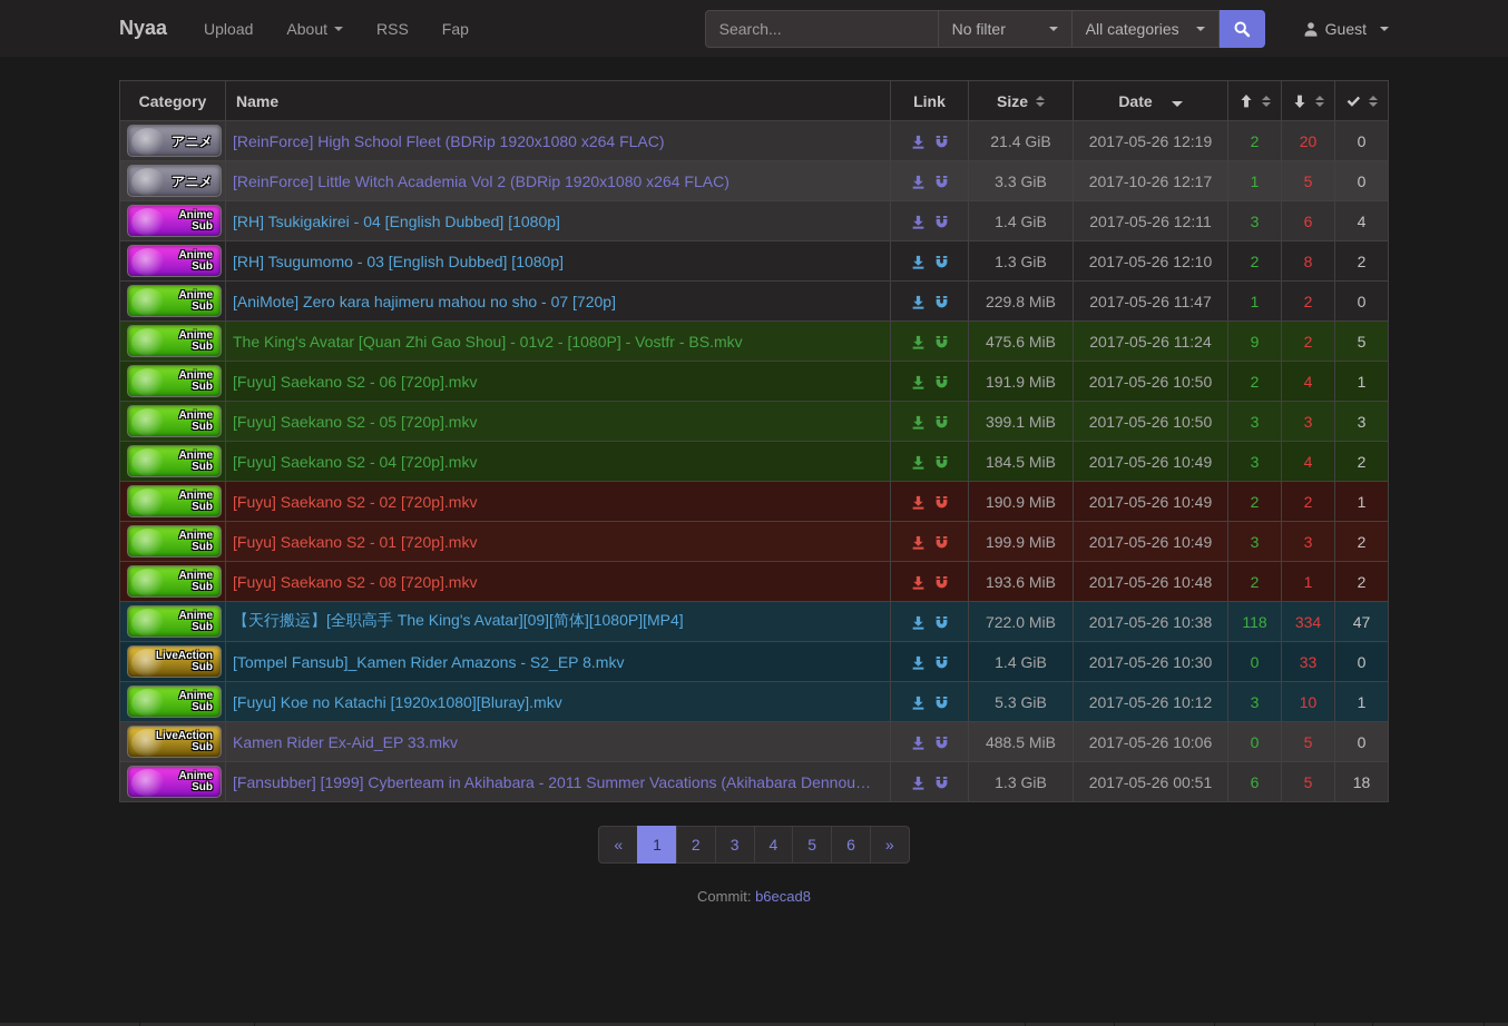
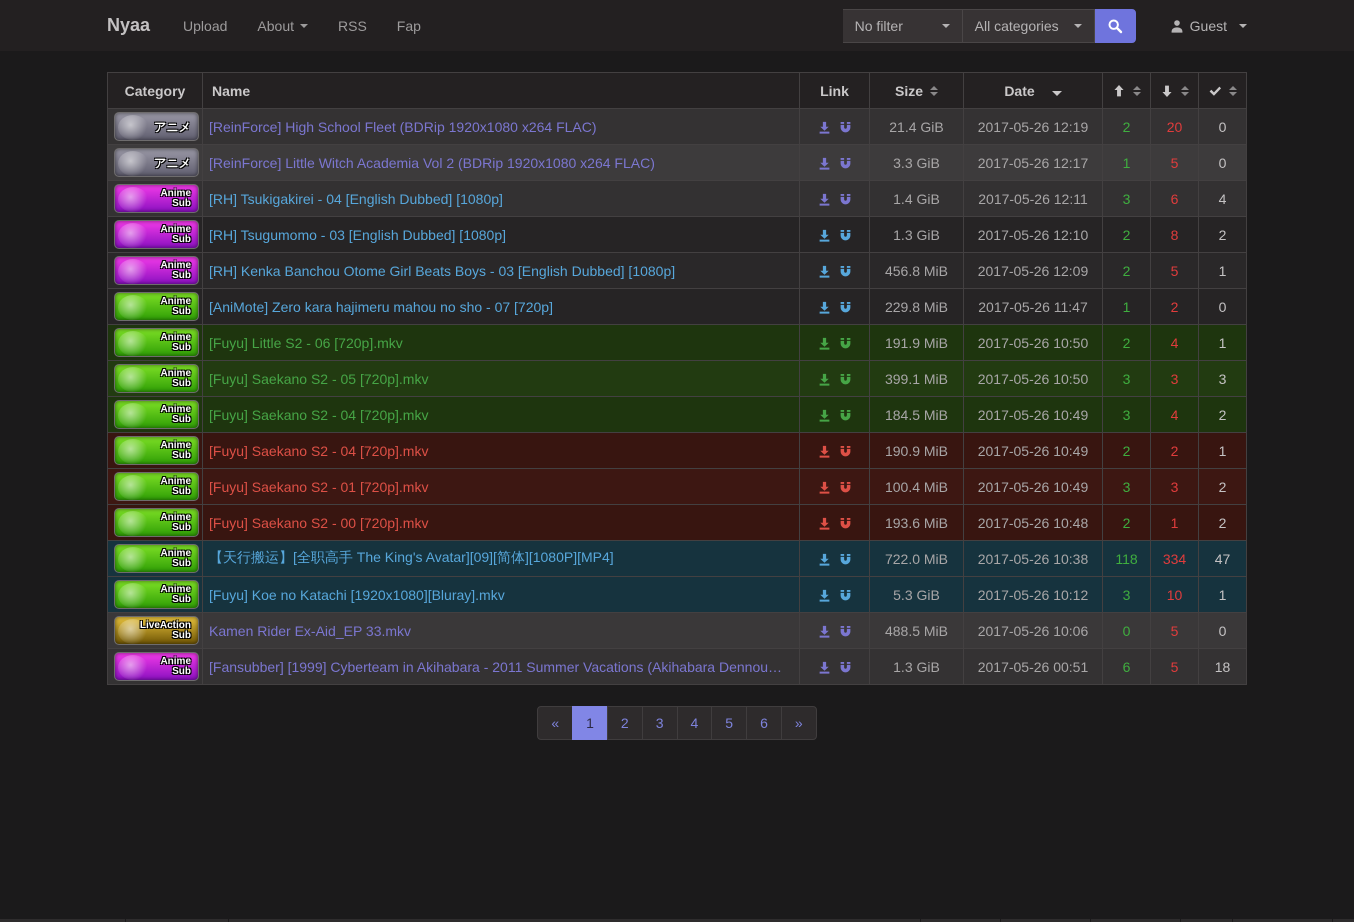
  Nyaa
  Upload
  About
  RSS
  Fap
- Search...
  No filter
  All categories
  Guest
  Category	Name	Link	Size	Date
  アニメ	[ReinForce] High School Fleet (BDRip 1920x1080 x264 FLAC)		21.4 GiB	2017-05-26 12:19	2	20	0
- アニメ	[ReinForce] Little Witch Academia Vol 2 (BDRip 1920x1080 x264 FLAC)		3.3 GiB	2017-10-26 12:17	1	5	0
+ アニメ	[ReinForce] Little Witch Academia Vol 2 (BDRip 1920x1080 x264 FLAC)		3.3 GiB	2017-05-26 12:17	1	5	0
  AnimeSub	[RH] Tsukigakirei - 04 [English Dubbed] [1080p]		1.4 GiB	2017-05-26 12:11	3	6	4
  AnimeSub	[RH] Tsugumomo - 03 [English Dubbed] [1080p]		1.3 GiB	2017-05-26 12:10	2	8	2
+ AnimeSub	[RH] Kenka Banchou Otome Girl Beats Boys - 03 [English Dubbed] [1080p]		456.8 MiB	2017-05-26 12:09	2	5	1
  AnimeSub	[AniMote] Zero kara hajimeru mahou no sho - 07 [720p]		229.8 MiB	2017-05-26 11:47	1	2	0
- AnimeSub	The King's Avatar [Quan Zhi Gao Shou] - 01v2 - [1080P] - Vostfr - BS.mkv		475.6 MiB	2017-05-26 11:24	9	2	5
- AnimeSub	[Fuyu] Saekano S2 - 06 [720p].mkv		191.9 MiB	2017-05-26 10:50	2	4	1
+ AnimeSub	[Fuyu] Little S2 - 06 [720p].mkv		191.9 MiB	2017-05-26 10:50	2	4	1
  AnimeSub	[Fuyu] Saekano S2 - 05 [720p].mkv		399.1 MiB	2017-05-26 10:50	3	3	3
  AnimeSub	[Fuyu] Saekano S2 - 04 [720p].mkv		184.5 MiB	2017-05-26 10:49	3	4	2
- AnimeSub	[Fuyu] Saekano S2 - 02 [720p].mkv		190.9 MiB	2017-05-26 10:49	2	2	1
+ AnimeSub	[Fuyu] Saekano S2 - 04 [720p].mkv		190.9 MiB	2017-05-26 10:49	2	2	1
- AnimeSub	[Fuyu] Saekano S2 - 01 [720p].mkv		199.9 MiB	2017-05-26 10:49	3	3	2
+ AnimeSub	[Fuyu] Saekano S2 - 01 [720p].mkv		100.4 MiB	2017-05-26 10:49	3	3	2
- AnimeSub	[Fuyu] Saekano S2 - 08 [720p].mkv		193.6 MiB	2017-05-26 10:48	2	1	2
+ AnimeSub	[Fuyu] Saekano S2 - 00 [720p].mkv		193.6 MiB	2017-05-26 10:48	2	1	2
  AnimeSub	【天行搬运】[全职高手 The King's Avatar][09][简体][1080P][MP4]		722.0 MiB	2017-05-26 10:38	118	334	47
- LiveActionSub	[Tompel Fansub]_Kamen Rider Amazons - S2_EP 8.mkv		1.4 GiB	2017-05-26 10:30	0	33	0
  AnimeSub	[Fuyu] Koe no Katachi [1920x1080][Bluray].mkv		5.3 GiB	2017-05-26 10:12	3	10	1
  LiveActionSub	Kamen Rider Ex-Aid_EP 33.mkv		488.5 MiB	2017-05-26 10:06	0	5	0
  AnimeSub	[Fansubber] [1999] Cyberteam in Akihabara - 2011 Summer Vacations (Akihabara Dennou…		1.3 GiB	2017-05-26 00:51	6	5	18
  «
  1
  2
  3
  4
  5
  6
  »
- Commit: b6ecad8
